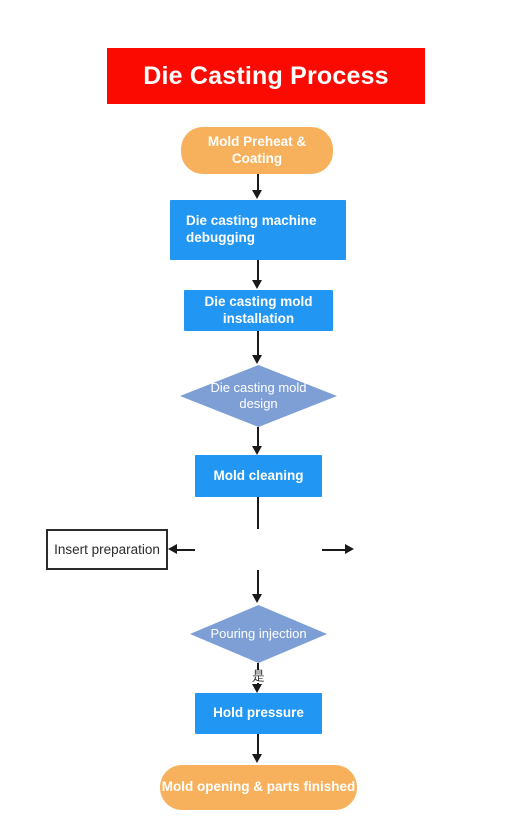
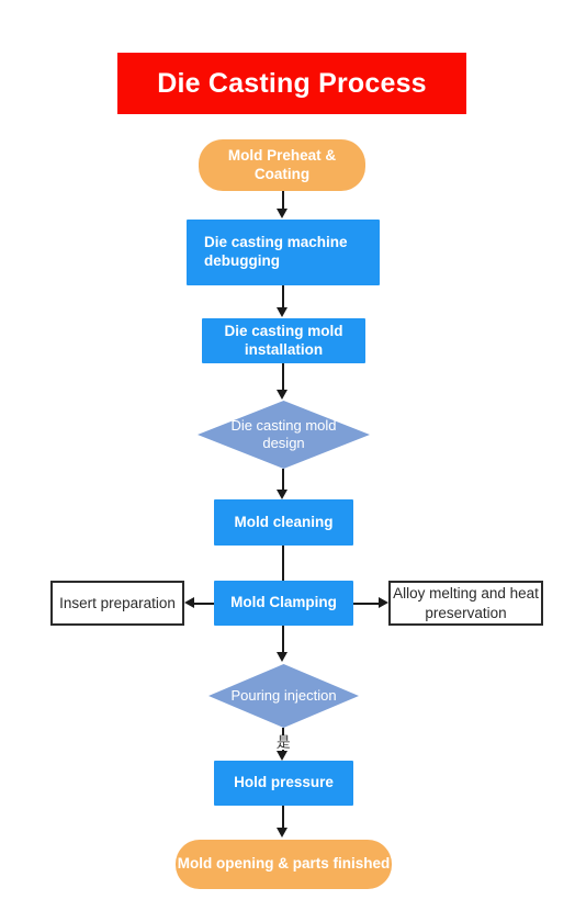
  Die Casting Process
  Mold Preheat & Coating
  Die casting machine debugging
  Die casting mold installation
  Die casting mold design
  Mold cleaning
  Insert preparation
+ Mold Clamping
+ Alloy melting and heat preservation
  Pouring injection
  是
  Hold pressure
  Mold opening & parts finished
